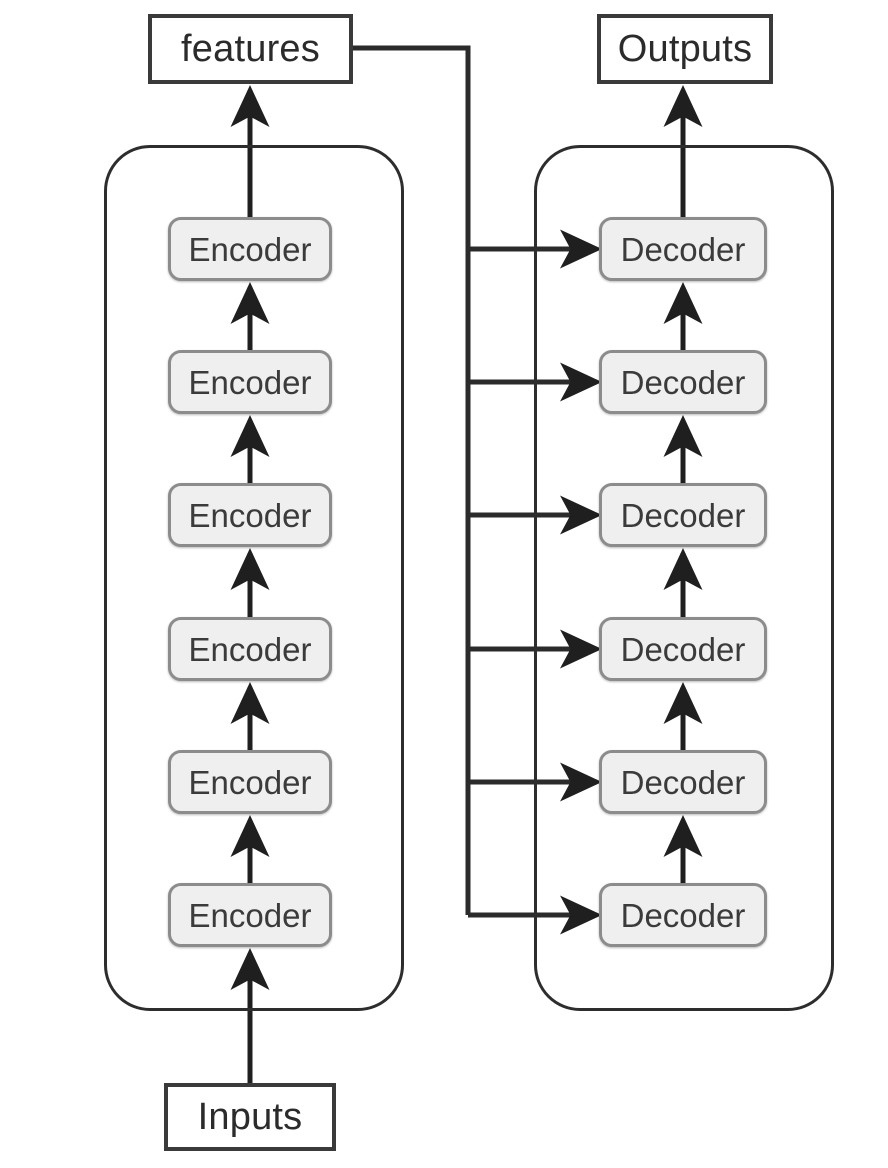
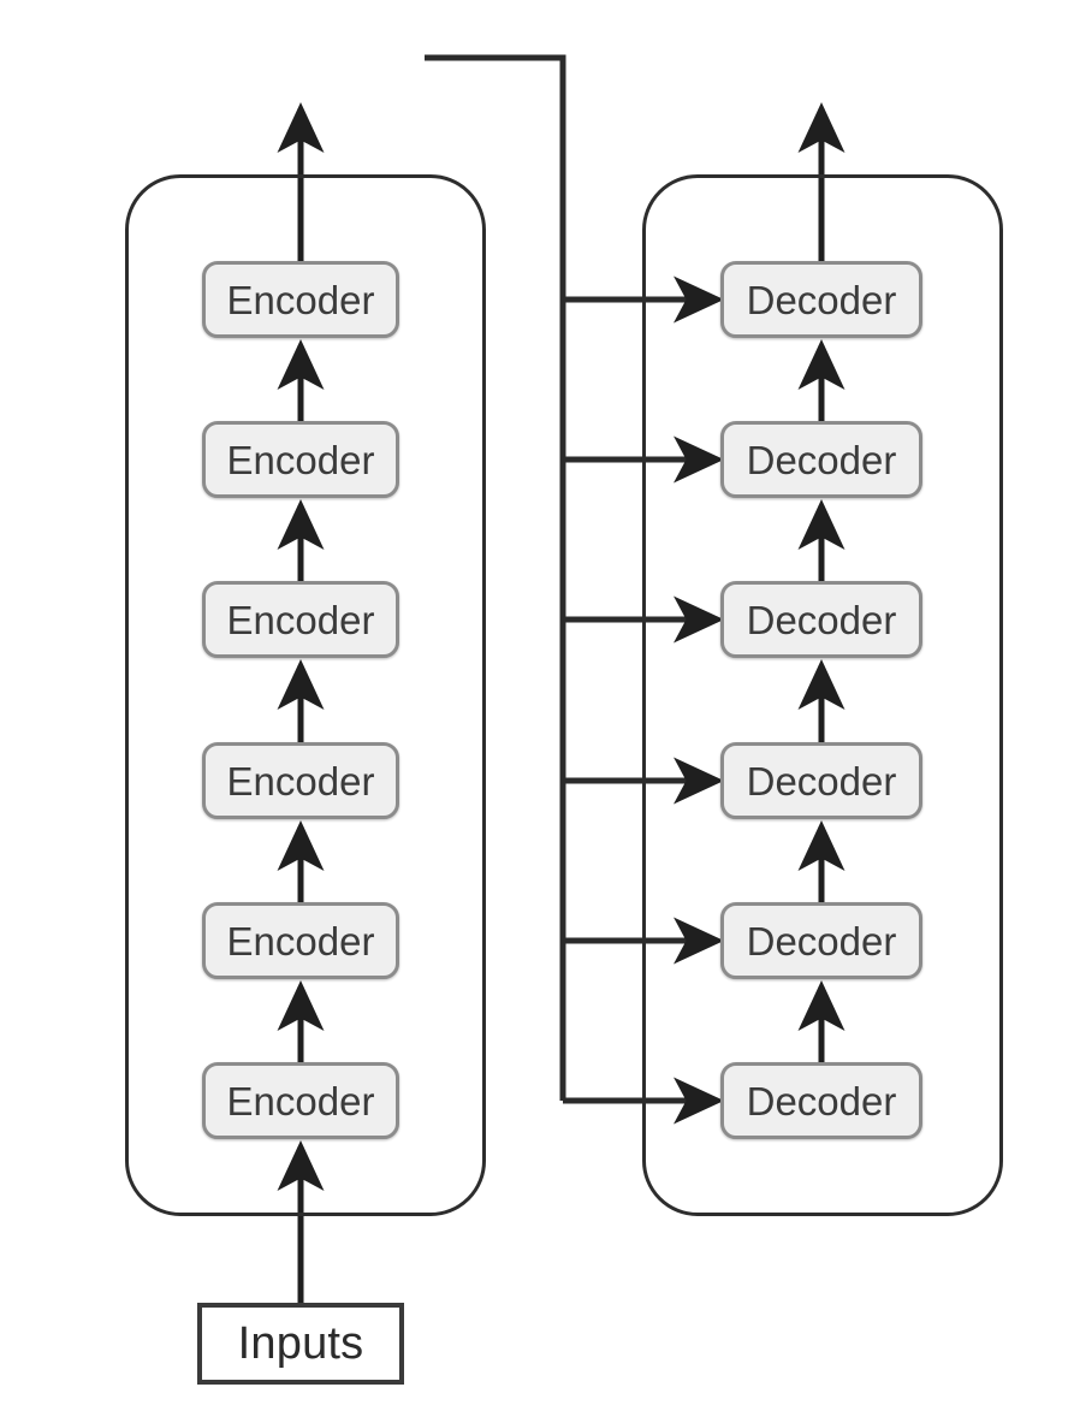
- features
- Outputs
  Inputs
  Encoder
  Encoder
  Encoder
  Encoder
  Encoder
  Encoder
  Decoder
  Decoder
  Decoder
  Decoder
  Decoder
  Decoder
